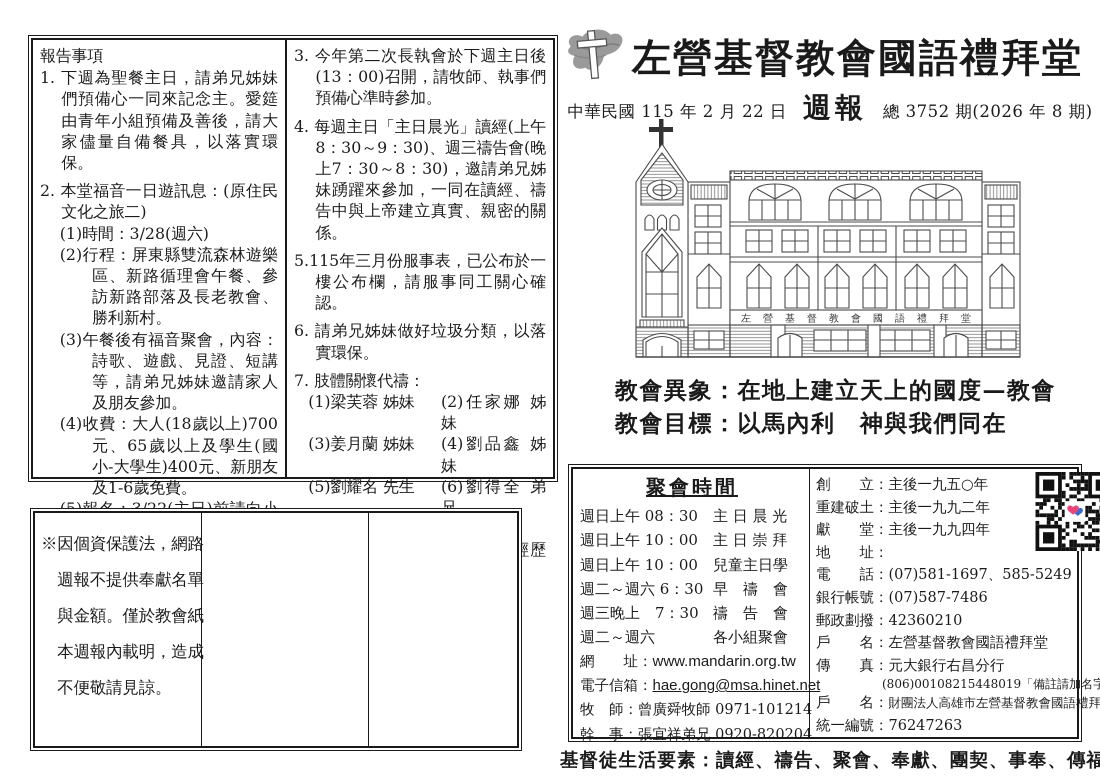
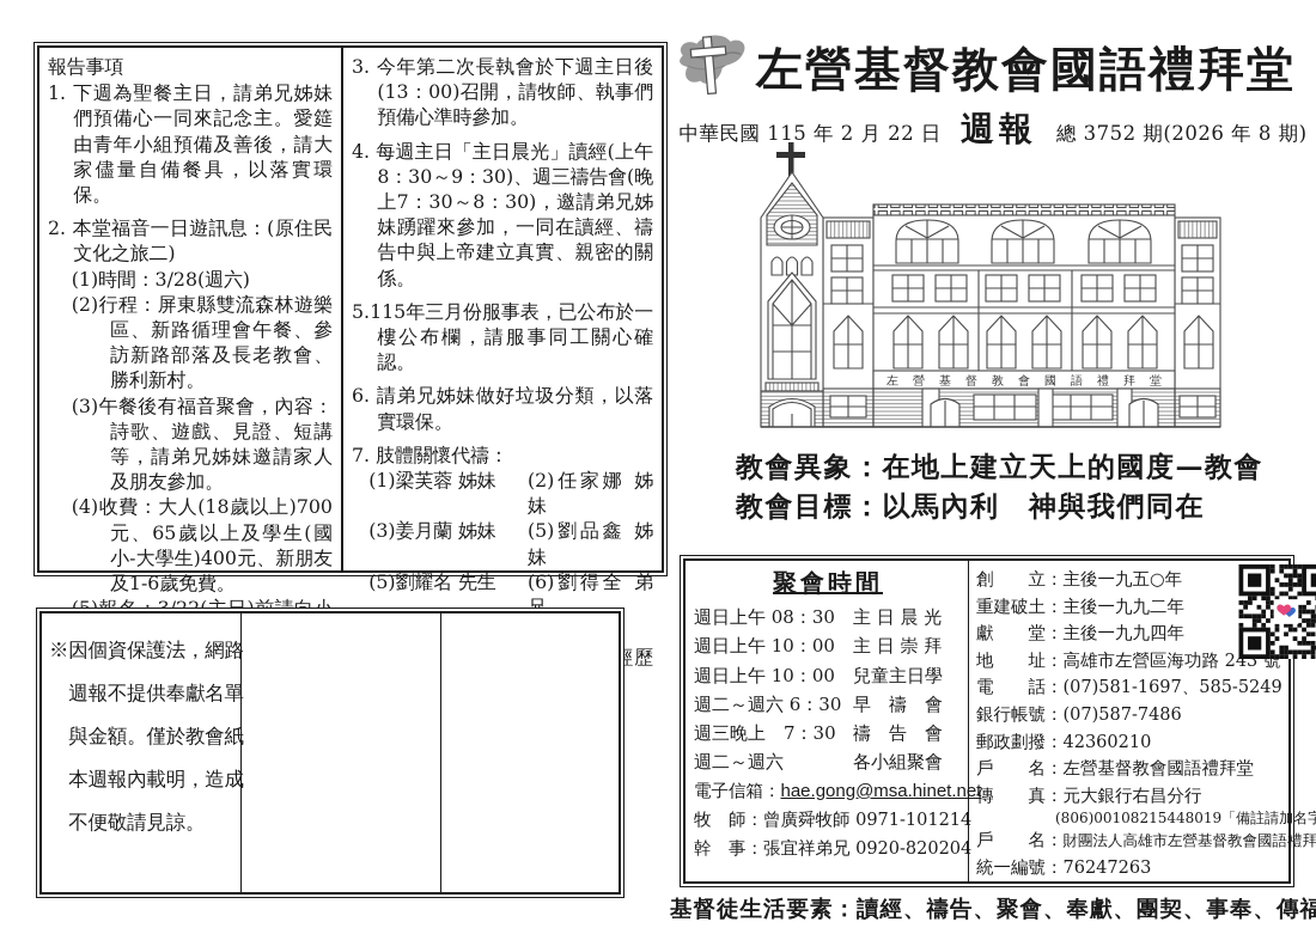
  報告事項
  1. 下週為聖餐主日，請弟兄姊妹們預備心一同來記念主。愛筵由青年小組預備及善後，請大家儘量自備餐具，以落實環保。
  2. 本堂福音一日遊訊息：(原住民文化之旅二)
  (1)時間：3/28(週六)
  (2)行程：屏東縣雙流森林遊樂區、新路循理會午餐、參訪新路部落及長老教會、勝利新村。
  (3)午餐後有福音聚會，內容：詩歌、遊戲、見證、短講等，請弟兄姊妹邀請家人及朋友參加。
  (4)收費：大人(18歲以上)700元、65歲以上及學生(國小-大學生)400元、新朋友及1-6歲免費。
  3. 今年第二次長執會於下週主日後(13：00)召開，請牧師、執事們預備心準時參加。
  4. 每週主日「主日晨光」讀經(上午8：30～9：30)、週三禱告會(晚上7：30～8：30)，邀請弟兄姊妹踴躍來參加，一同在讀經、禱告中與上帝建立真實、親密的關係。
  5.115年三月份服事表，已公布於一樓公布欄，請服事同工關心確認。
  6. 請弟兄姊妹做好垃圾分類，以落實環保。
  7. 肢體關懷代禱：
  (1)梁芙蓉 姊妹
  (2)任家娜 姊妹
  (3)姜月蘭 姊妹
- (4)劉品鑫 姊妹
+ (5)劉品鑫 姊妹
  (5)劉耀名 先生
  (6)劉得全 弟
  ※因個資保護法，網路
  週報不提供奉獻名單
  與金額。僅於教會紙
  本週報內載明，造成
  不便敬請見諒。
  左營基督教會國語禮拜堂
  中華民國 115 年 2 月 22 日
  週報
  總 3752 期(2026 年 8 期)
  左營基督教會國語禮拜堂
  教會異象：在地上建立天上的國度—教會
  教會目標：以馬內利 神與我們同在
  聚會時間
  週日上午 08：30
  主 日 晨 光
  週日上午 10：00
  主 日 崇 拜
  週日上午 10：00
  兒童主日學
  週二～週六 6：30
  早 禱 會
  週三晚上 7：30
  禱 告 會
  週二～週六
  各小組聚會
- 網 址：
- www.mandarin.org.tw
  電子信箱：
  hae.gong@msa.hinet.net
  牧 師：
  曾廣舜牧師 0971-101214
  幹 事：
  張宜祥弟兄 0920-820204
  創 立：
  主後一九五○年
  重建破土：
  主後一九九二年
  獻 堂：
  主後一九九四年
  地 址：
+ 高雄市左營區海功路 243 號
  電 話：
  (07)581-1697、585-5249
  銀行帳號：
  (07)587-7486
  郵政劃撥：
  42360210
  戶 名：
  左營基督教會國語禮拜堂
  傳 真：
  元大銀行右昌分行
  (806)00108215448019「備註請加名字
  戶 名：
  財團法人高雄市左營基督教會國語禮拜
  統一編號：
  76247263
  基督徒生活要素：讀經、禱告、聚會、奉獻、團契、事奉、傳福
